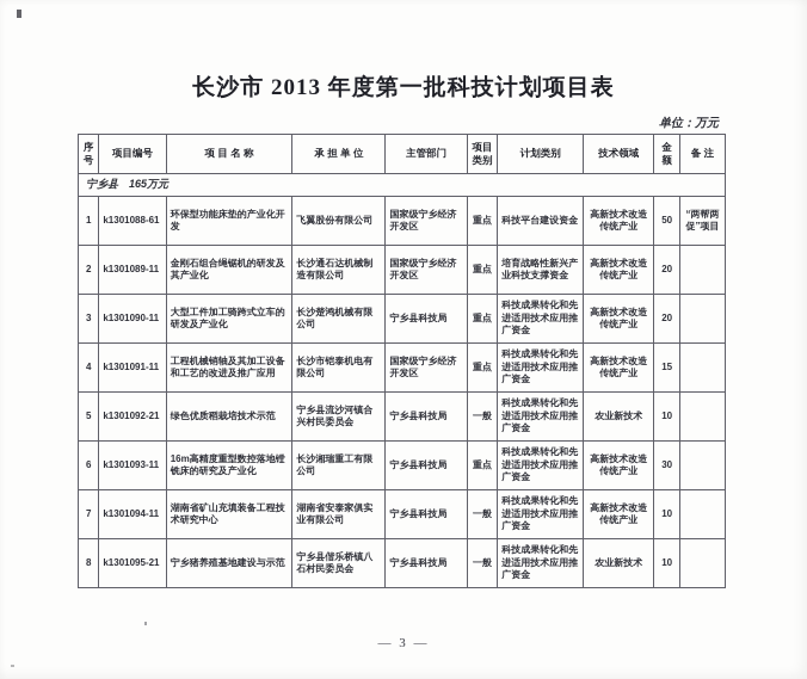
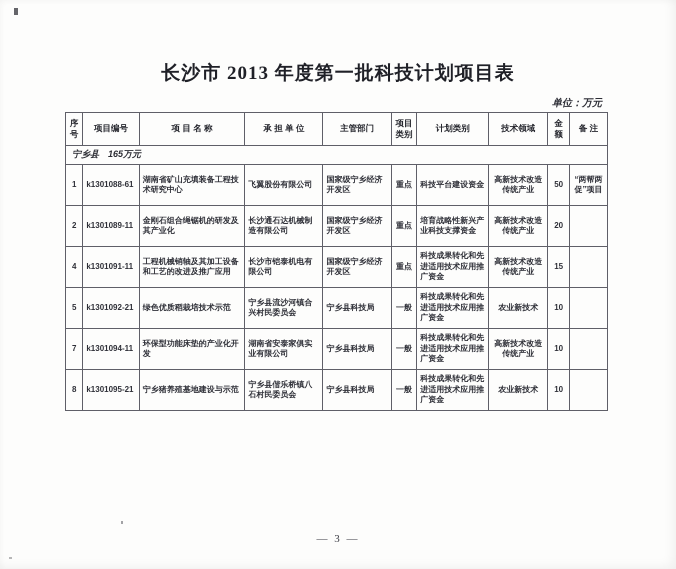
  长沙市 2013 年度第一批科技计划项目表
  单位：万元
  序号	项目编号	项 目 名 称	承 担 单 位	主管部门	项目类别	计划类别	技术领域	金额	备 注
  宁乡县 165万元
- 1	k1301088-61	环保型功能床垫的产业化开发	飞翼股份有限公司	国家级宁乡经济开发区	重点	科技平台建设资金	高新技术改造传统产业	50	“两帮两促”项目
+ 1	k1301088-61	湖南省矿山充填装备工程技术研究中心	飞翼股份有限公司	国家级宁乡经济开发区	重点	科技平台建设资金	高新技术改造传统产业	50	“两帮两促”项目
  2	k1301089-11	金刚石组合绳锯机的研发及其产业化	长沙通石达机械制造有限公司	国家级宁乡经济开发区	重点	培育战略性新兴产业科技支撑资金	高新技术改造传统产业	20
- 3	k1301090-11	大型工件加工骑跨式立车的研发及产业化	长沙楚鸿机械有限公司	宁乡县科技局	重点	科技成果转化和先进适用技术应用推广资金	高新技术改造传统产业	20
  4	k1301091-11	工程机械销轴及其加工设备和工艺的改进及推广应用	长沙市铠泰机电有限公司	国家级宁乡经济开发区	重点	科技成果转化和先进适用技术应用推广资金	高新技术改造传统产业	15
  5	k1301092-21	绿色优质稻栽培技术示范	宁乡县流沙河镇合兴村民委员会	宁乡县科技局	一般	科技成果转化和先进适用技术应用推广资金	农业新技术	10
- 6	k1301093-11	16m高精度重型数控落地镗铣床的研究及产业化	长沙湘瑞重工有限公司	宁乡县科技局	重点	科技成果转化和先进适用技术应用推广资金	高新技术改造传统产业	30
- 7	k1301094-11	湖南省矿山充填装备工程技术研究中心	湖南省安泰家俱实业有限公司	宁乡县科技局	一般	科技成果转化和先进适用技术应用推广资金	高新技术改造传统产业	10
+ 7	k1301094-11	环保型功能床垫的产业化开发	湖南省安泰家俱实业有限公司	宁乡县科技局	一般	科技成果转化和先进适用技术应用推广资金	高新技术改造传统产业	10
  8	k1301095-21	宁乡猪养殖基地建设与示范	宁乡县偕乐桥镇八石村民委员会	宁乡县科技局	一般	科技成果转化和先进适用技术应用推广资金	农业新技术	10
  — 3 —
